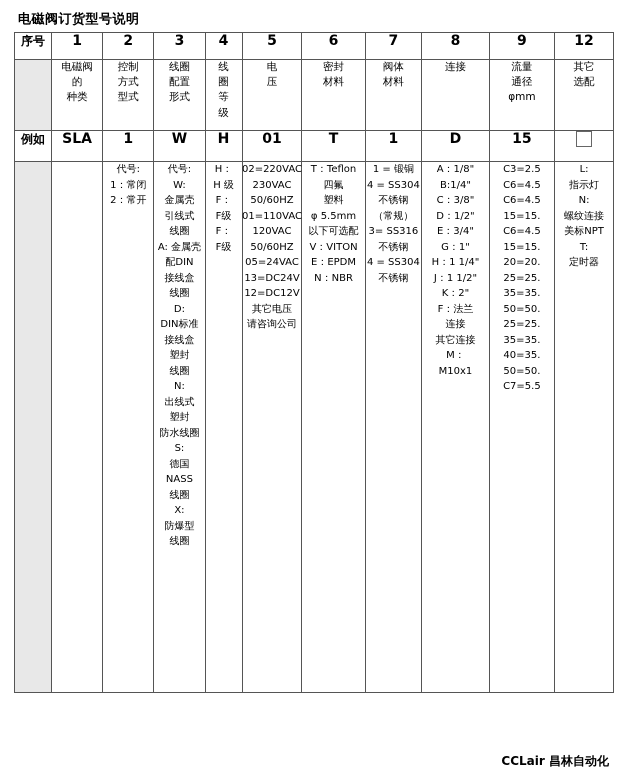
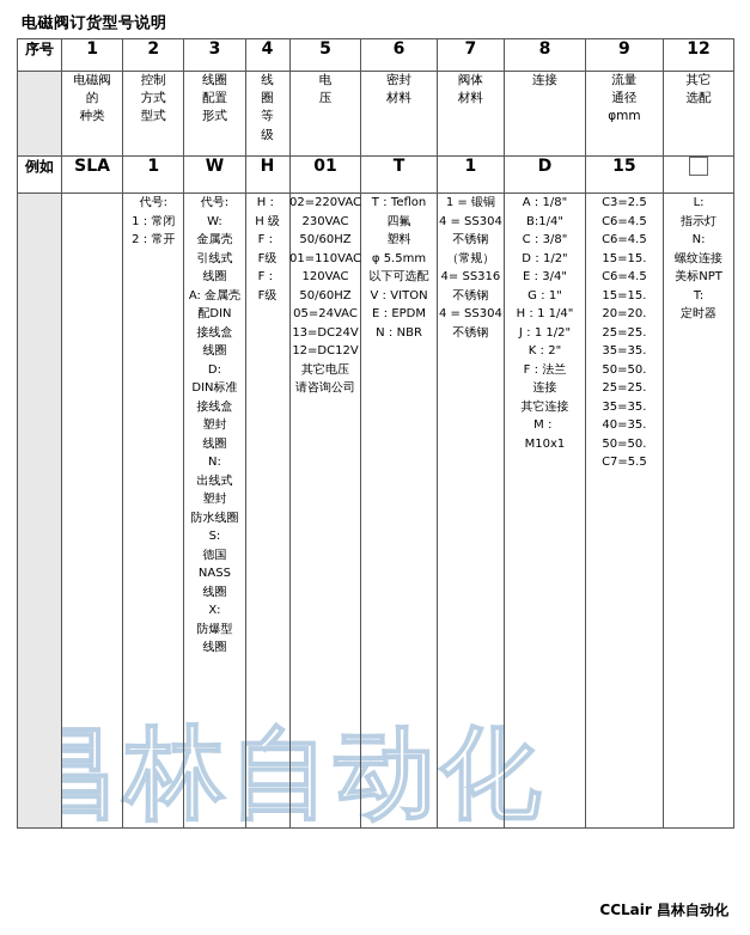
  电磁阀订货型号说明
+ 昌林自动化
  序号	1	2	3	4	5	6	7	8	9	12
  	电磁阀的种类	控制方式型式	线圈配置形式	线圈等级	电压	密封材料	阀体材料	连接	流量通径φmm	其它选配
  例如	SLA	1	W	H	01	T	1	D	15
- 		代号:1：常闭2：常开	代号:W:金属壳引线式线圈A: 金属壳配DIN接线盒线圈D:DIN标准接线盒塑封线圈N:出线式塑封防水线圈S:德国NASS线圈X:防爆型线圈	H：H 级F：F级F：F级	02=220VAC230VAC50/60HZ01=110VAC120VAC50/60HZ05=24VAC13=DC24V12=DC12V其它电压请咨询公司	T：Teflon四氟塑料φ 5.5mm以下可选配V：VITONE：EPDMN：NBR	1 = 锻铜4 = SS304不锈钢（常规）3= SS316不锈钢4 = SS304不锈钢	A：1/8"B:1/4"C：3/8"D：1/2"E：3/4"G：1"H：1 1/4"J：1 1/2"K：2"F：法兰连接其它连接M：M10x1	C3=2.5C6=4.5C6=4.515=15.C6=4.515=15.20=20.25=25.35=35.50=50.25=25.35=35.40=35.50=50.C7=5.5	L:指示灯N:螺纹连接美标NPTT:定时器
+ 		代号:1：常闭2：常开	代号:W:金属壳引线式线圈A: 金属壳配DIN接线盒线圈D:DIN标准接线盒塑封线圈N:出线式塑封防水线圈S:德国NASS线圈X:防爆型线圈	H：H 级F：F级F：F级	02=220VAC230VAC50/60HZ01=110VAC120VAC50/60HZ05=24VAC13=DC24V12=DC12V其它电压请咨询公司	T：Teflon四氟塑料φ 5.5mm以下可选配V：VITONE：EPDMN：NBR	1 = 锻铜4 = SS304不锈钢（常规）4= SS316不锈钢4 = SS304不锈钢	A：1/8"B:1/4"C：3/8"D：1/2"E：3/4"G：1"H：1 1/4"J：1 1/2"K：2"F：法兰连接其它连接M：M10x1	C3=2.5C6=4.5C6=4.515=15.C6=4.515=15.20=20.25=25.35=35.50=50.25=25.35=35.40=35.50=50.C7=5.5	L:指示灯N:螺纹连接美标NPTT:定时器
  CCLair 昌林自动化
